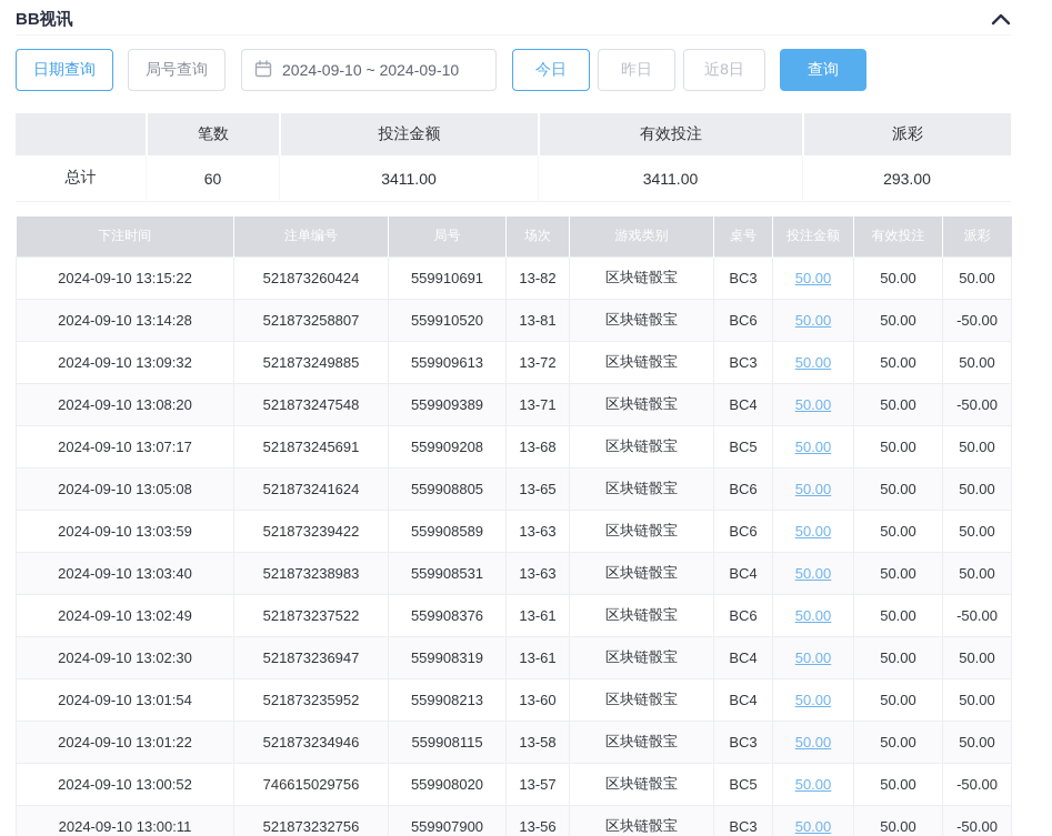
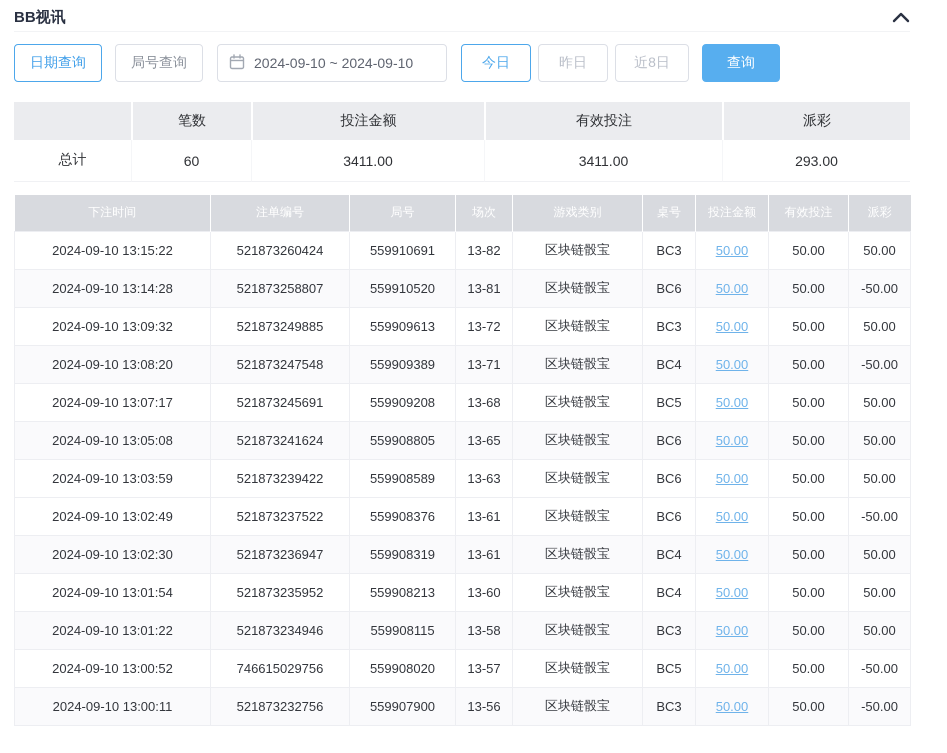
  BB视讯
  日期查询
  局号查询
  2024-09-10 ~ 2024-09-10
  今日
  昨日
  近8日
  查询
  	笔数	投注金额	有效投注	派彩
  总计	60	3411.00	3411.00	293.00
  下注时间	注单编号	局号	场次	游戏类别	桌号	投注金额	有效投注	派彩
  2024-09-10 13:15:22	521873260424	559910691	13-82	区块链骰宝	BC3	50.00	50.00	50.00
  2024-09-10 13:14:28	521873258807	559910520	13-81	区块链骰宝	BC6	50.00	50.00	-50.00
  2024-09-10 13:09:32	521873249885	559909613	13-72	区块链骰宝	BC3	50.00	50.00	50.00
  2024-09-10 13:08:20	521873247548	559909389	13-71	区块链骰宝	BC4	50.00	50.00	-50.00
  2024-09-10 13:07:17	521873245691	559909208	13-68	区块链骰宝	BC5	50.00	50.00	50.00
  2024-09-10 13:05:08	521873241624	559908805	13-65	区块链骰宝	BC6	50.00	50.00	50.00
  2024-09-10 13:03:59	521873239422	559908589	13-63	区块链骰宝	BC6	50.00	50.00	50.00
- 2024-09-10 13:03:40	521873238983	559908531	13-63	区块链骰宝	BC4	50.00	50.00	50.00
  2024-09-10 13:02:49	521873237522	559908376	13-61	区块链骰宝	BC6	50.00	50.00	-50.00
  2024-09-10 13:02:30	521873236947	559908319	13-61	区块链骰宝	BC4	50.00	50.00	50.00
  2024-09-10 13:01:54	521873235952	559908213	13-60	区块链骰宝	BC4	50.00	50.00	50.00
  2024-09-10 13:01:22	521873234946	559908115	13-58	区块链骰宝	BC3	50.00	50.00	50.00
  2024-09-10 13:00:52	746615029756	559908020	13-57	区块链骰宝	BC5	50.00	50.00	-50.00
  2024-09-10 13:00:11	521873232756	559907900	13-56	区块链骰宝	BC3	50.00	50.00	-50.00
